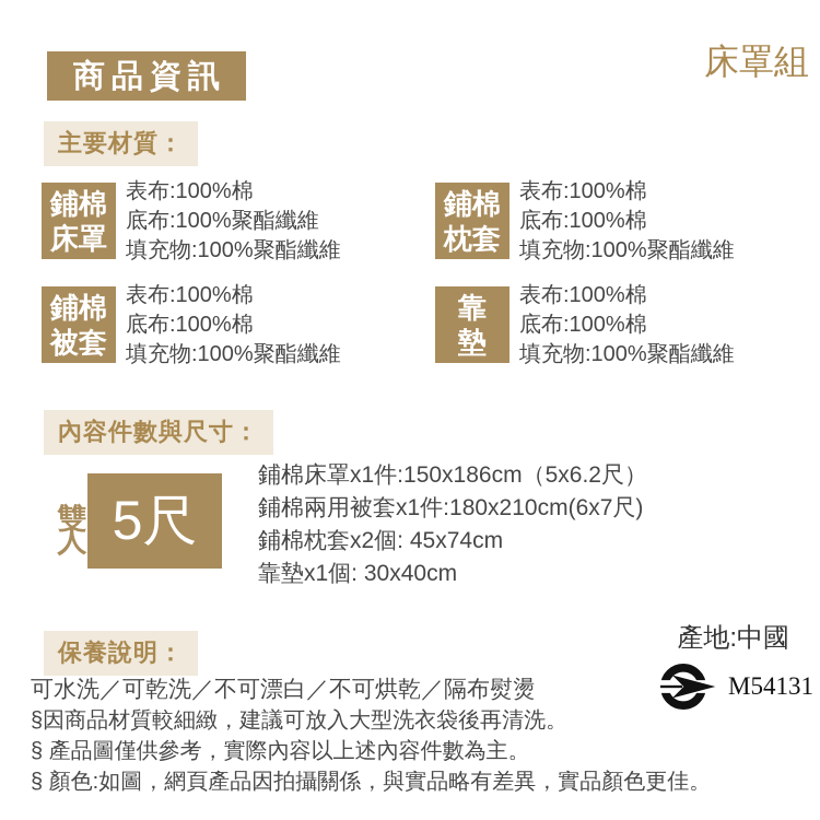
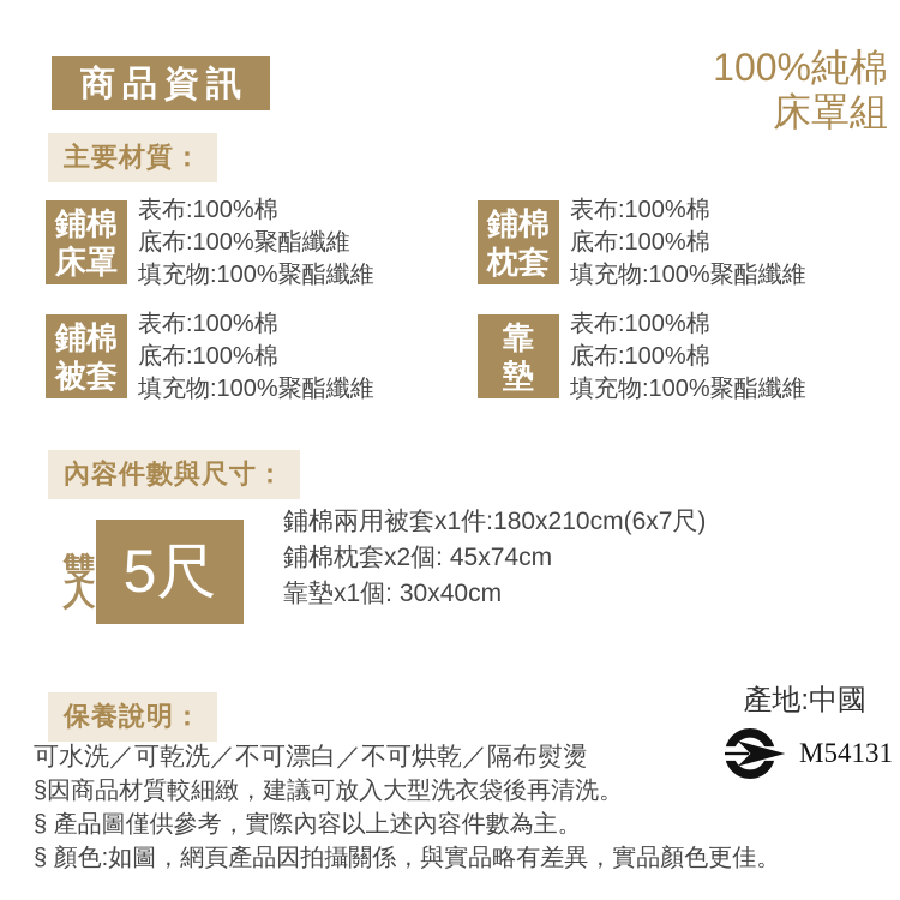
  商品資訊
+ 100%純棉
  床罩組
  主要材質：
  鋪棉
  床罩
  表布:100%棉
  底布:100%聚酯纖維
  填充物:100%聚酯纖維
  鋪棉
  枕套
  表布:100%棉
  底布:100%棉
  填充物:100%聚酯纖維
  鋪棉
  被套
  表布:100%棉
  底布:100%棉
  填充物:100%聚酯纖維
  靠
  墊
  表布:100%棉
  底布:100%棉
  填充物:100%聚酯纖維
  內容件數與尺寸：
  5尺
- 鋪棉床罩x1件:150x186cm（5x6.2尺）
  鋪棉兩用被套x1件:180x210cm(6x7尺)
  鋪棉枕套x2個: 45x74cm
  靠墊x1個: 30x40cm
  保養說明：
  產地:中國
  M54131
  可水洗／可乾洗／不可漂白／不可烘乾／隔布熨燙
  §因商品材質較細緻，建議可放入大型洗衣袋後再清洗。
  § 產品圖僅供參考，實際內容以上述內容件數為主。
  § 顏色:如圖，網頁產品因拍攝關係，與實品略有差異，實品顏色更佳。
